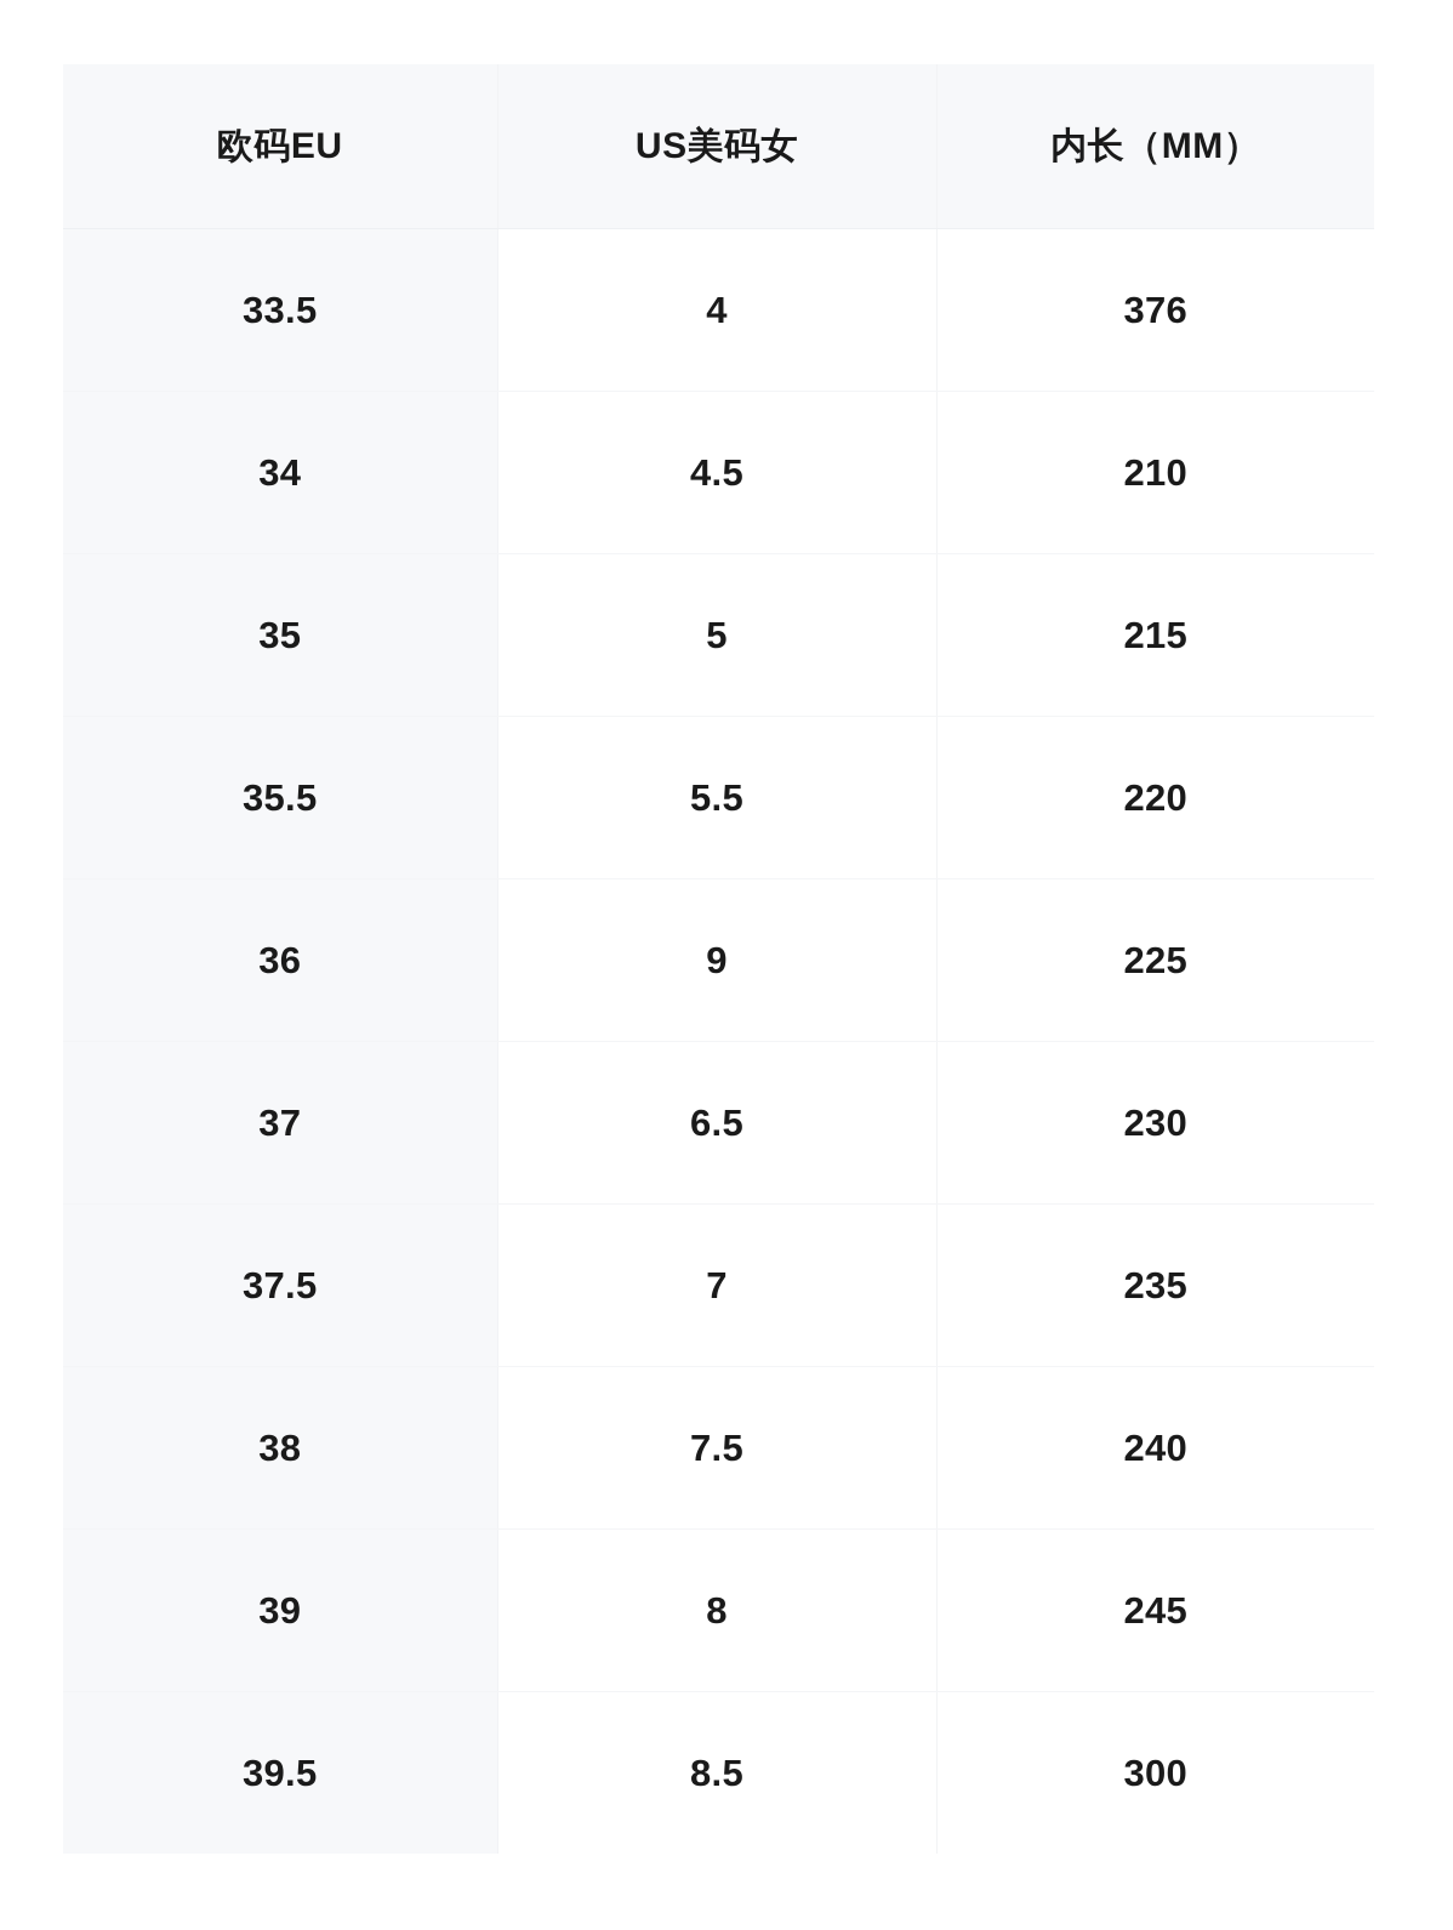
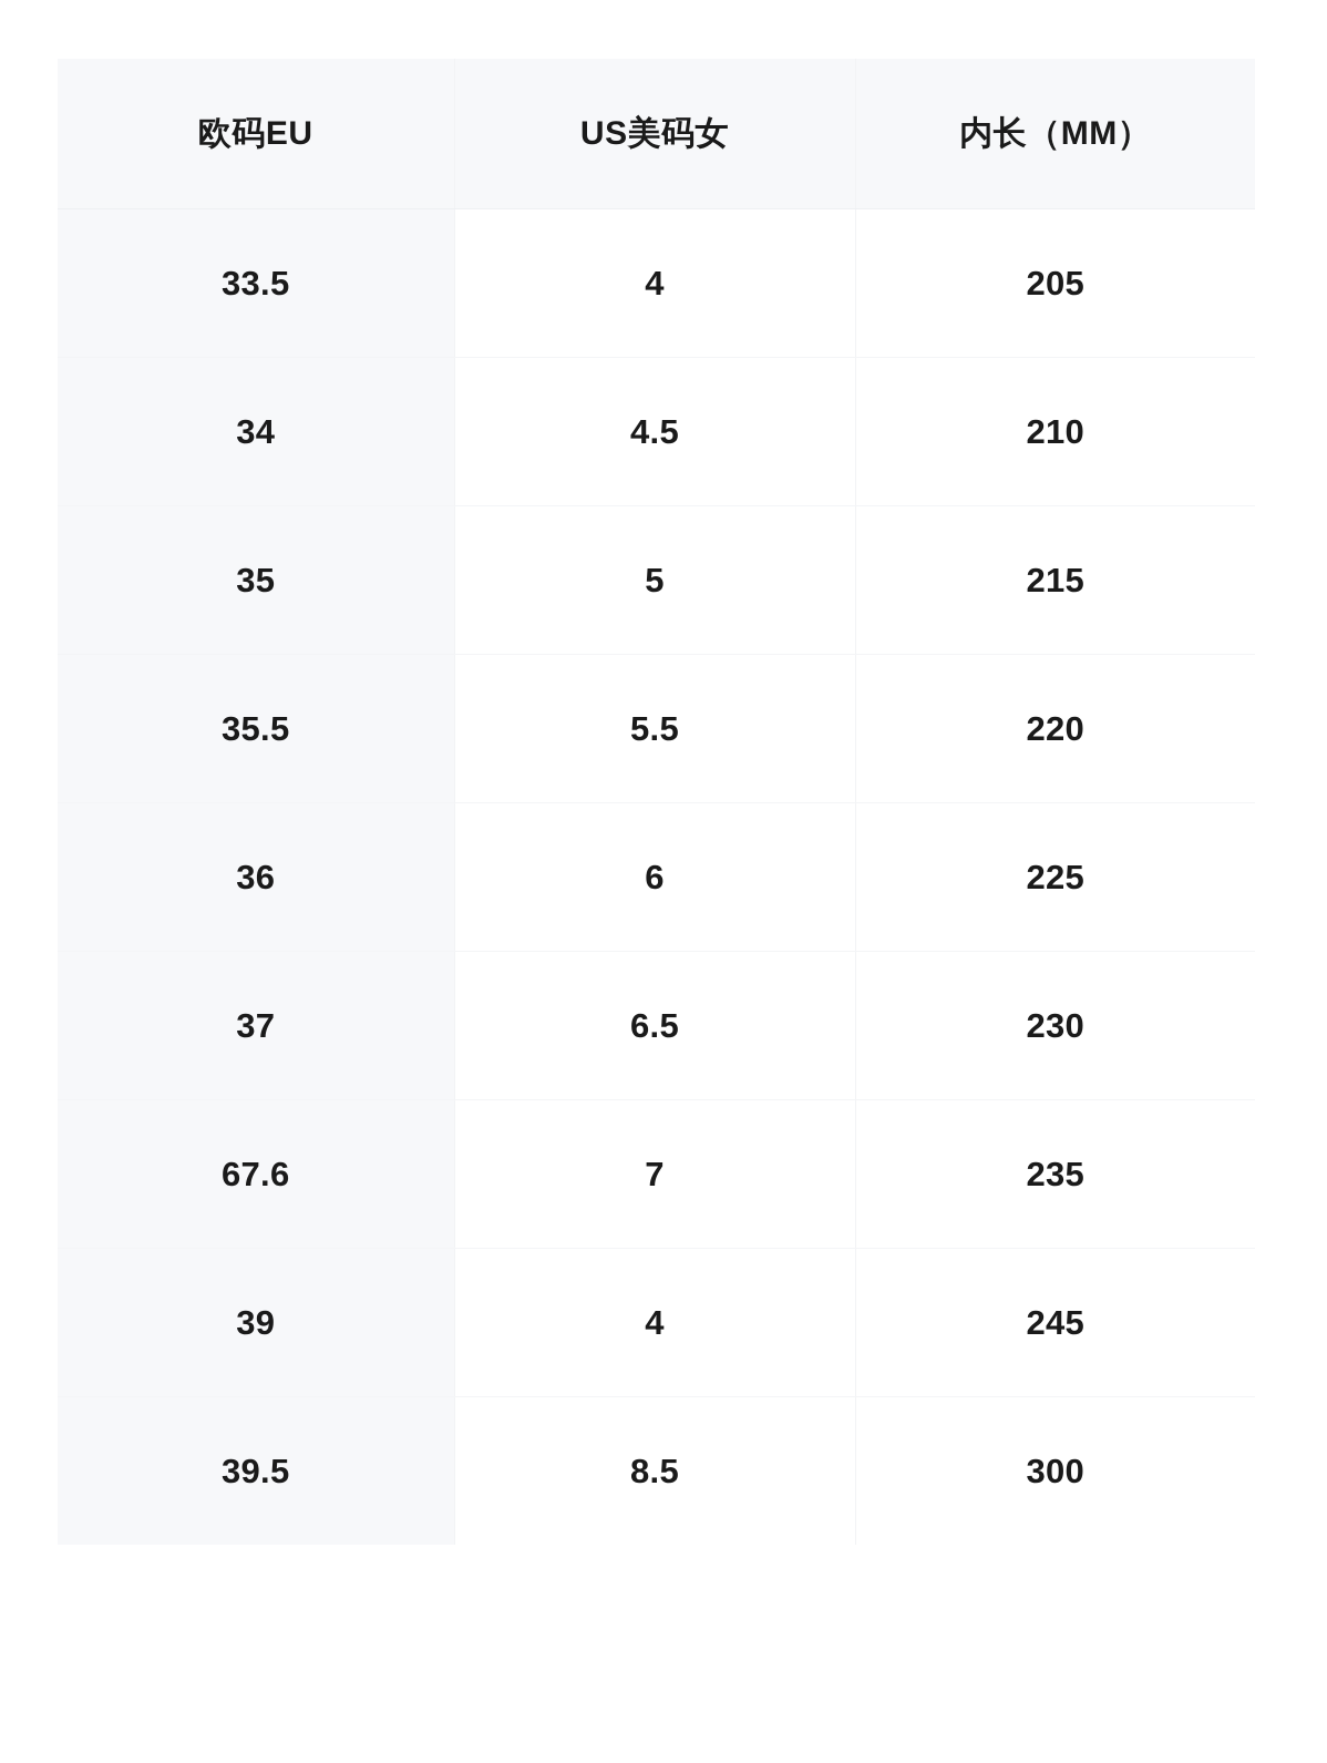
  欧码EU	US美码女	内长（MM）
- 33.5	4	376
+ 33.5	4	205
  34	4.5	210
  35	5	215
  35.5	5.5	220
- 36	9	225
+ 36	6	225
  37	6.5	230
- 37.5	7	235
+ 67.6	7	235
- 38	7.5	240
- 39	8	245
+ 39	4	245
  39.5	8.5	300
